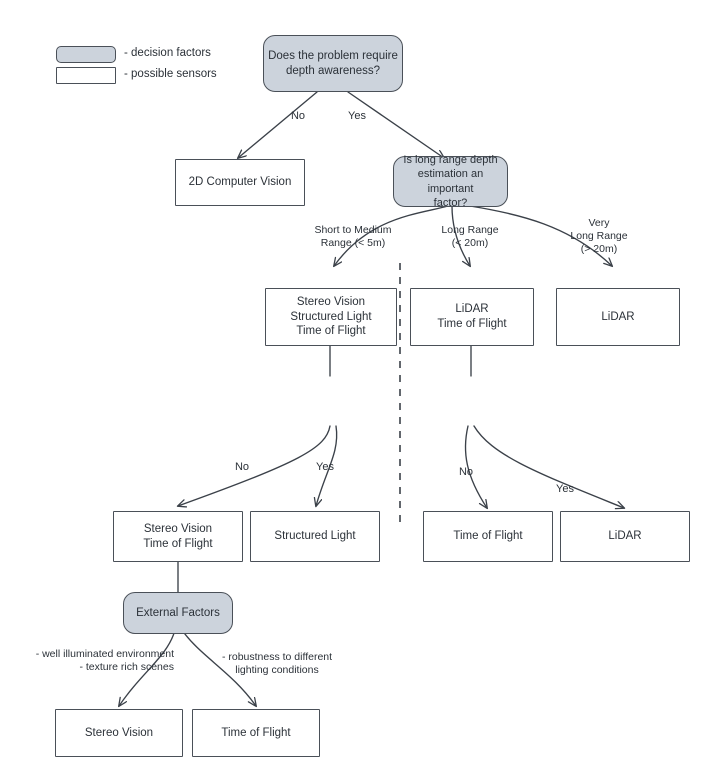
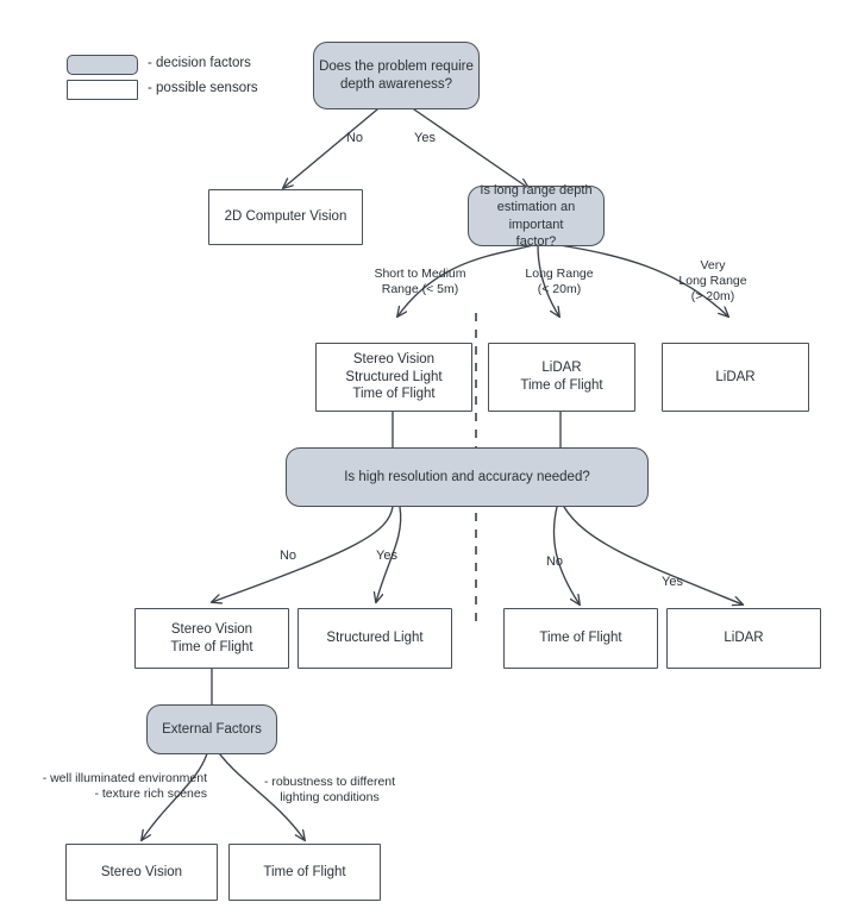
  - decision factors
  - possible sensors
  Does the problem require
  depth awareness?
  2D Computer Vision
  Is long range depth
  estimation an important
  factor?
  Stereo Vision
  Structured Light
  Time of Flight
  LiDAR
  Time of Flight
  LiDAR
+ Is high resolution and accuracy needed?
  Stereo Vision
  Time of Flight
  Structured Light
  Time of Flight
  LiDAR
  External Factors
  Stereo Vision
  Time of Flight
  No
  Yes
  Short to Medium
  Range (< 5m)
  Long Range
  (< 20m)
  Very
  Long Range
  (> 20m)
  No
  Yes
  No
  Yes
  - well illuminated environment
  - texture rich scenes
  - robustness to different
  lighting conditions
